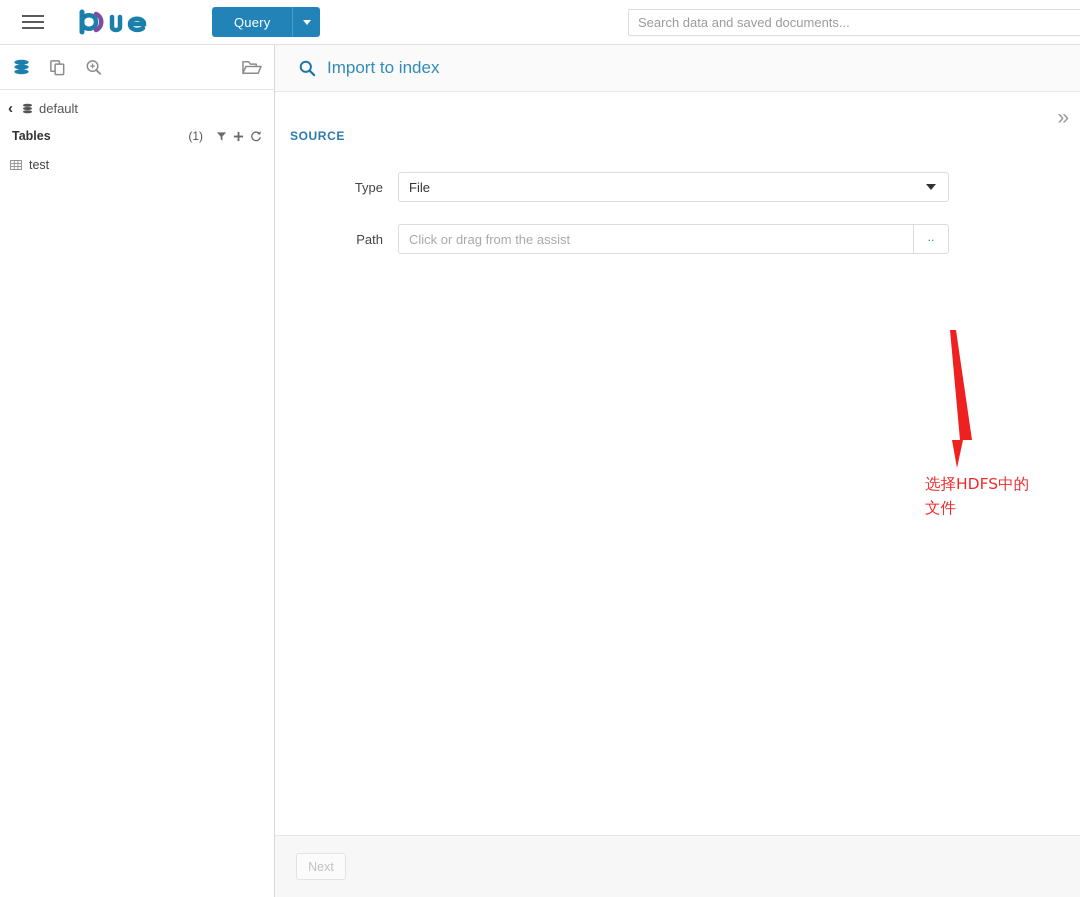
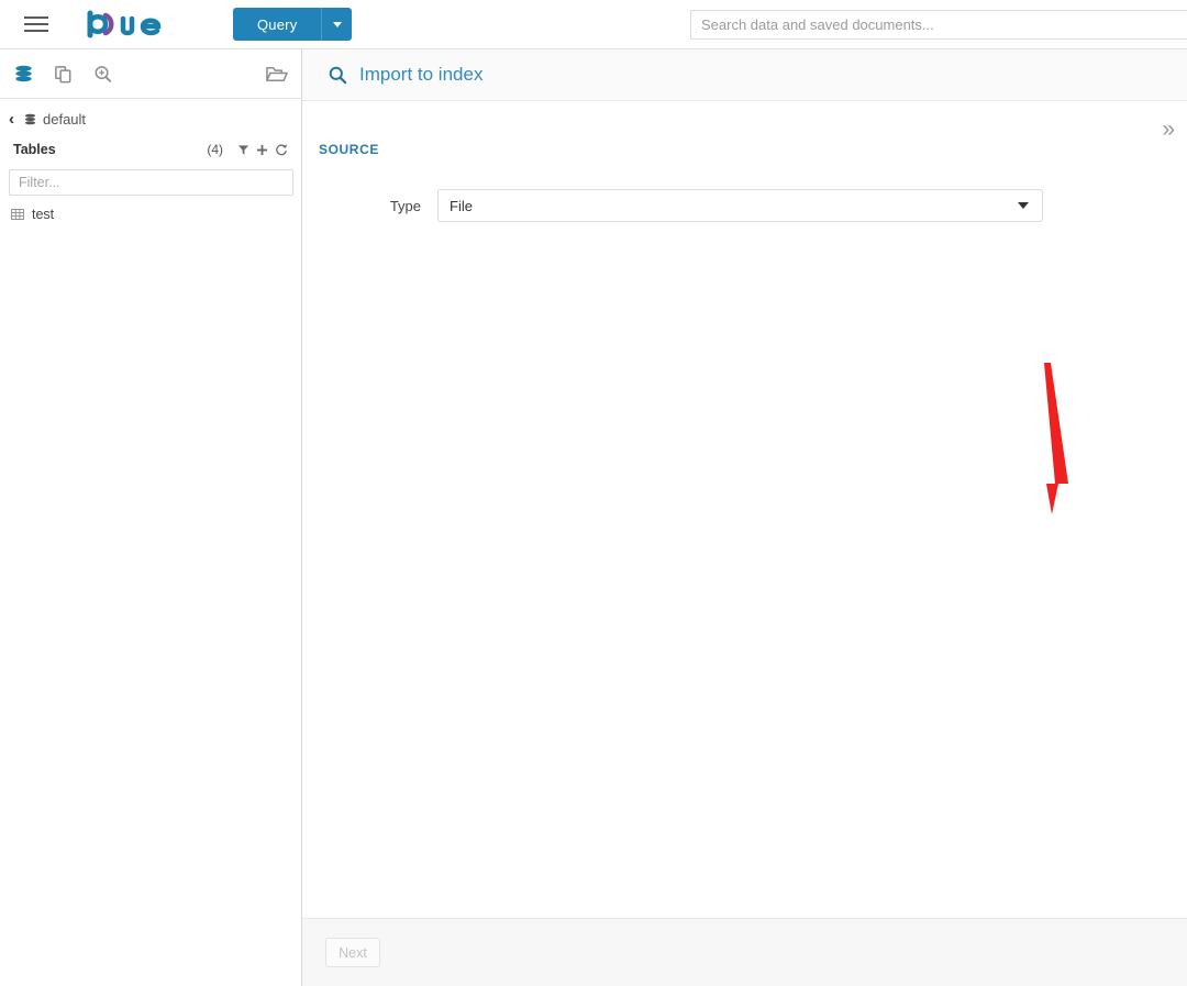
  Query
  Search data and saved documents...
  ‹
  default
  Tables
- (1)
+ (4)
+ Filter...
  test
  Import to index
  »
  SOURCE
  Type
  File
- Path
- Click or drag from the assist
- ..
  Next
- 选择HDFS中的
- 文件
